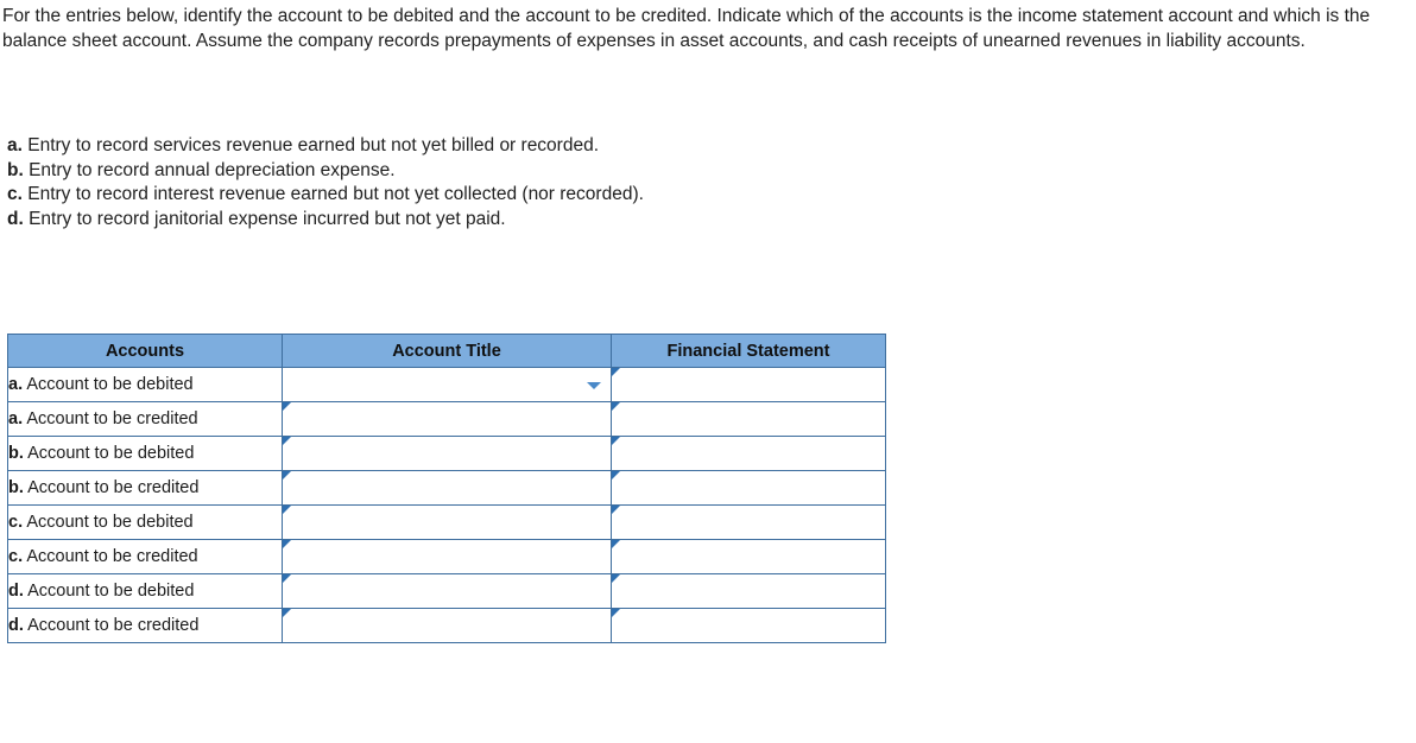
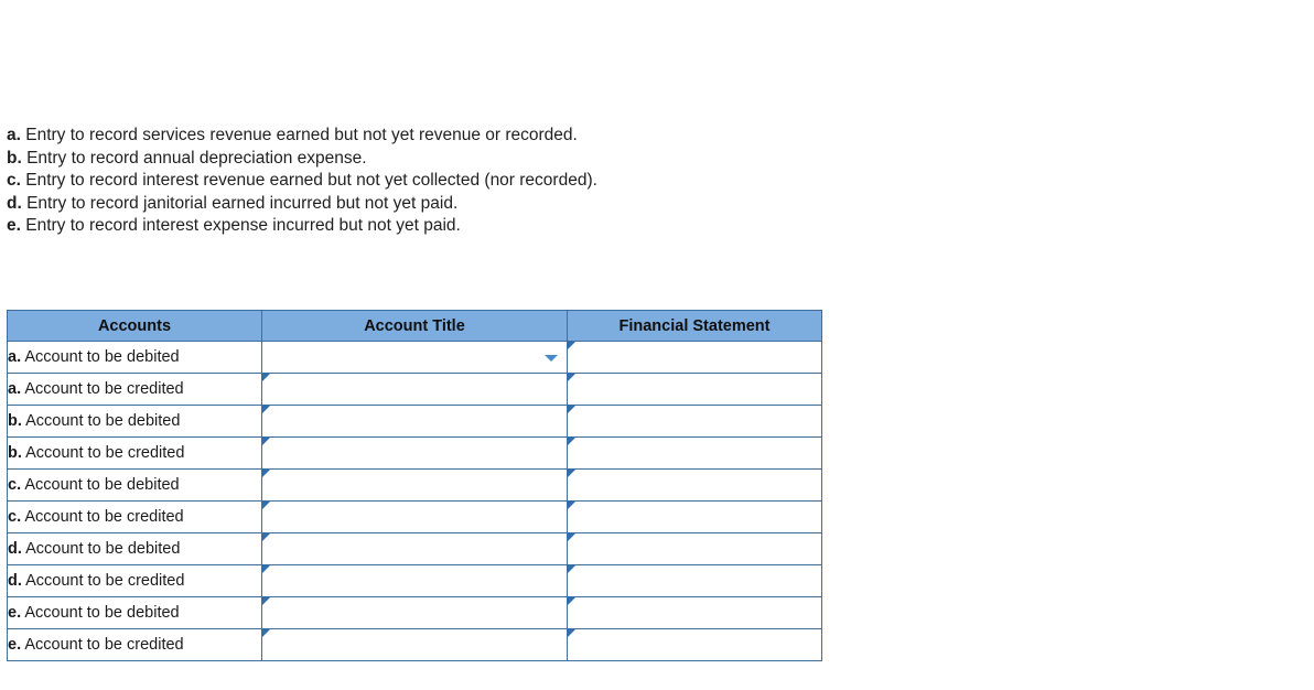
- For the entries below, identify the account to be debited and the account to be credited. Indicate which of the accounts is the income statement account and which is the balance sheet account. Assume the company records prepayments of expenses in asset accounts, and cash receipts of unearned revenues in liability accounts.
- a. Entry to record services revenue earned but not yet billed or recorded.
+ a. Entry to record services revenue earned but not yet revenue or recorded.
  b. Entry to record annual depreciation expense.
  c. Entry to record interest revenue earned but not yet collected (nor recorded).
- d. Entry to record janitorial expense incurred but not yet paid.
+ d. Entry to record janitorial earned incurred but not yet paid.
+ e. Entry to record interest expense incurred but not yet paid.
  Accounts	Account Title	Financial Statement
  a. Account to be debited
  a. Account to be credited
  b. Account to be debited
  b. Account to be credited
  c. Account to be debited
  c. Account to be credited
  d. Account to be debited
  d. Account to be credited
+ e. Account to be debited
+ e. Account to be credited
